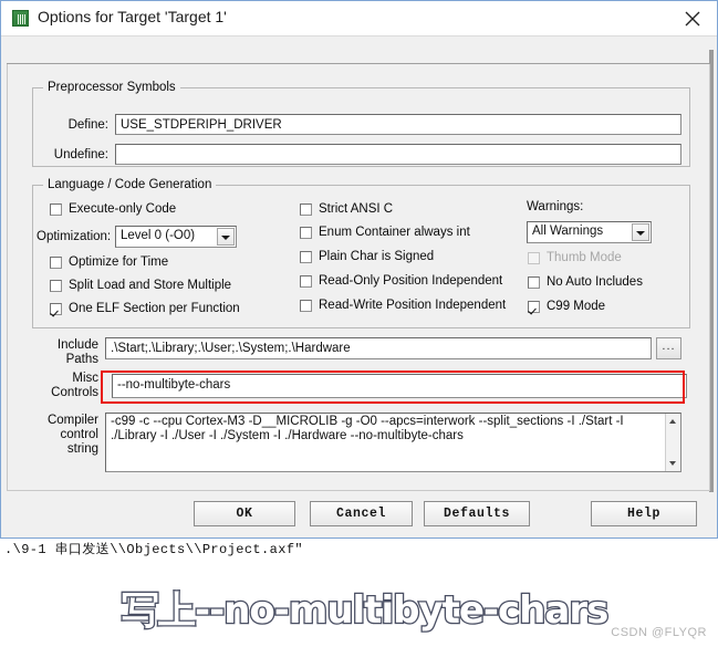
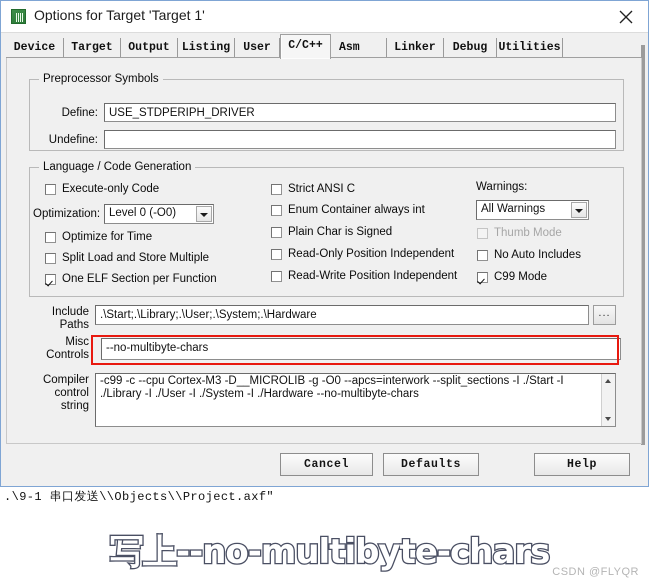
  .\9-1 串口发送\\Objects\\Project.axf"
  Options for Target 'Target 1'
+ Device
+ Target
+ Output
+ Listing
+ User
+ C/C++
+ Asm
+ Linker
+ Debug
+ Utilities
  Preprocessor Symbols
  Define:
  USE_STDPERIPH_DRIVER
  Undefine:
  Language / Code Generation
  Execute-only Code
  Optimization:
  Level 0 (-O0)
  Optimize for Time
  Split Load and Store Multiple
  One ELF Section per Function
  Strict ANSI C
  Enum Container always int
  Plain Char is Signed
  Read-Only Position Independent
  Read-Write Position Independent
  Warnings:
  All Warnings
  Thumb Mode
  No Auto Includes
  C99 Mode
  Include
  Paths
  .\Start;.\Library;.\User;.\System;.\Hardware
  ...
  Misc
  Controls
  --no-multibyte-chars
  Compiler
  control
  string
  -c99 -c --cpu Cortex-M3 -D__MICROLIB -g -O0 --apcs=interwork --split_sections -I ./Start -I ./Library -I ./User -I ./System -I ./Hardware --no-multibyte-chars
- OK
  Cancel
  Defaults
  Help
  写上--no-multibyte-chars
  CSDN @FLYQR
